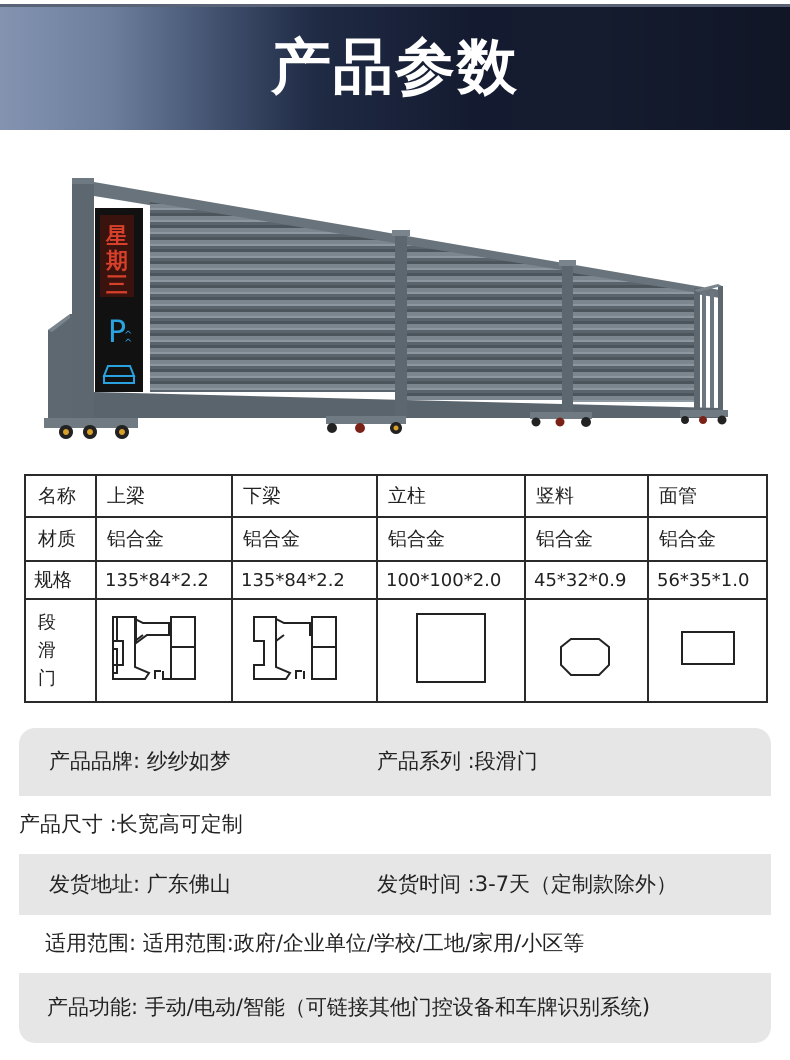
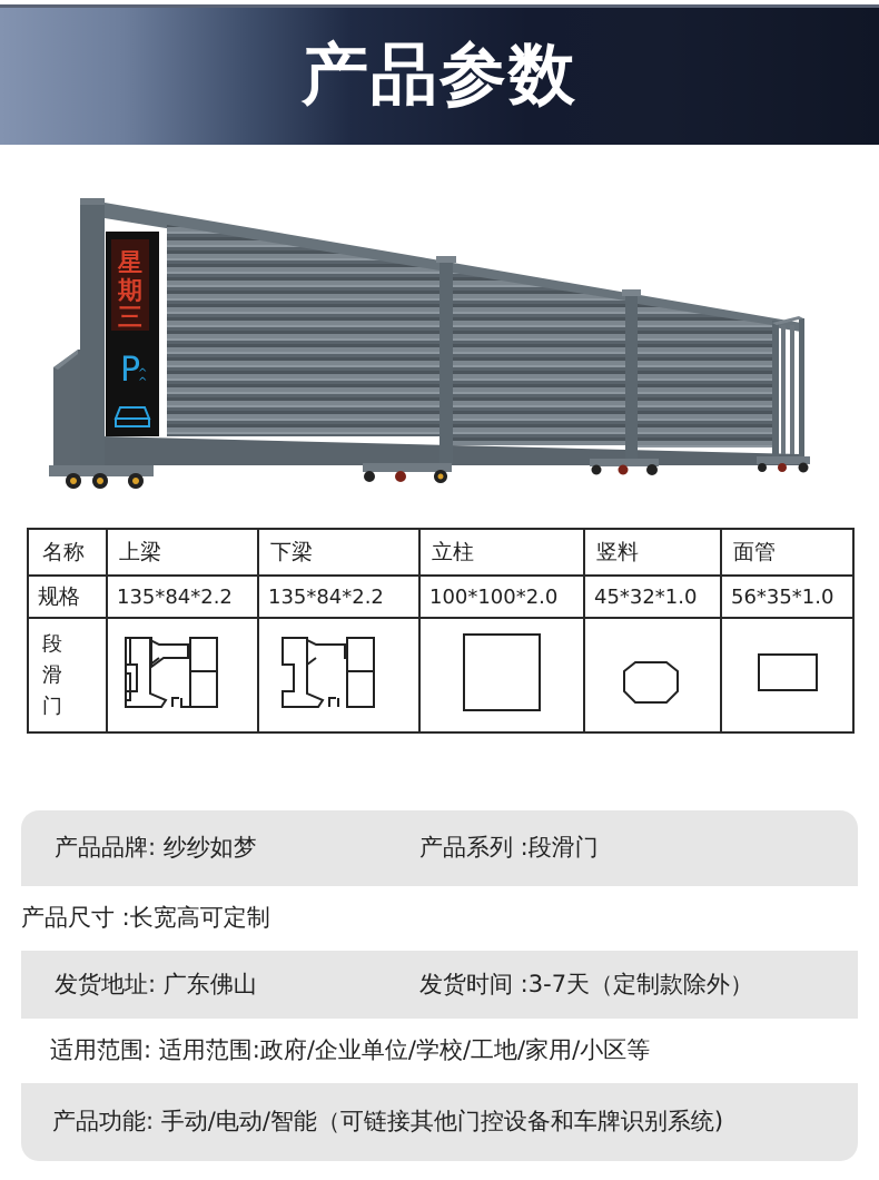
  产品参数
  星
  期
  三
  P
  ^
  ^
  名称	上梁	下梁	立柱	竖料	面管
- 材质	铝合金	铝合金	铝合金	铝合金	铝合金
- 规格	135*84*2.2	135*84*2.2	100*100*2.0	45*32*0.9	56*35*1.0
+ 规格	135*84*2.2	135*84*2.2	100*100*2.0	45*32*1.0	56*35*1.0
  段 滑 门
  产品品牌: 纱纱如梦
  产品系列 :段滑门
  产品尺寸 :长宽高可定制
  发货地址: 广东佛山
  发货时间 :3-7天（定制款除外）
  适用范围: 适用范围:政府/企业单位/学校/工地/家用/小区等
  产品功能: 手动/电动/智能（可链接其他门控设备和车牌识别系统)
